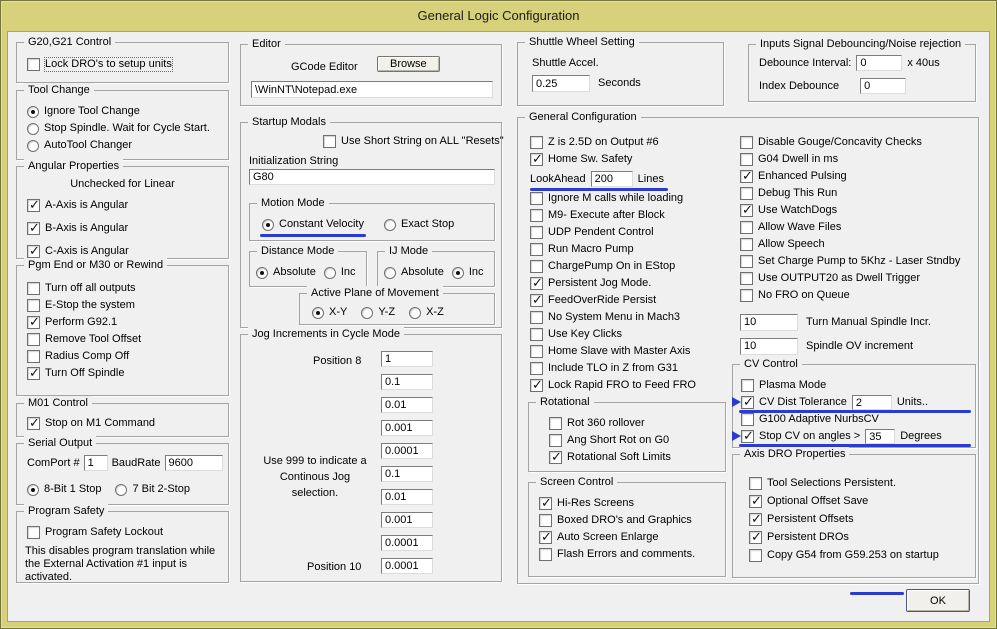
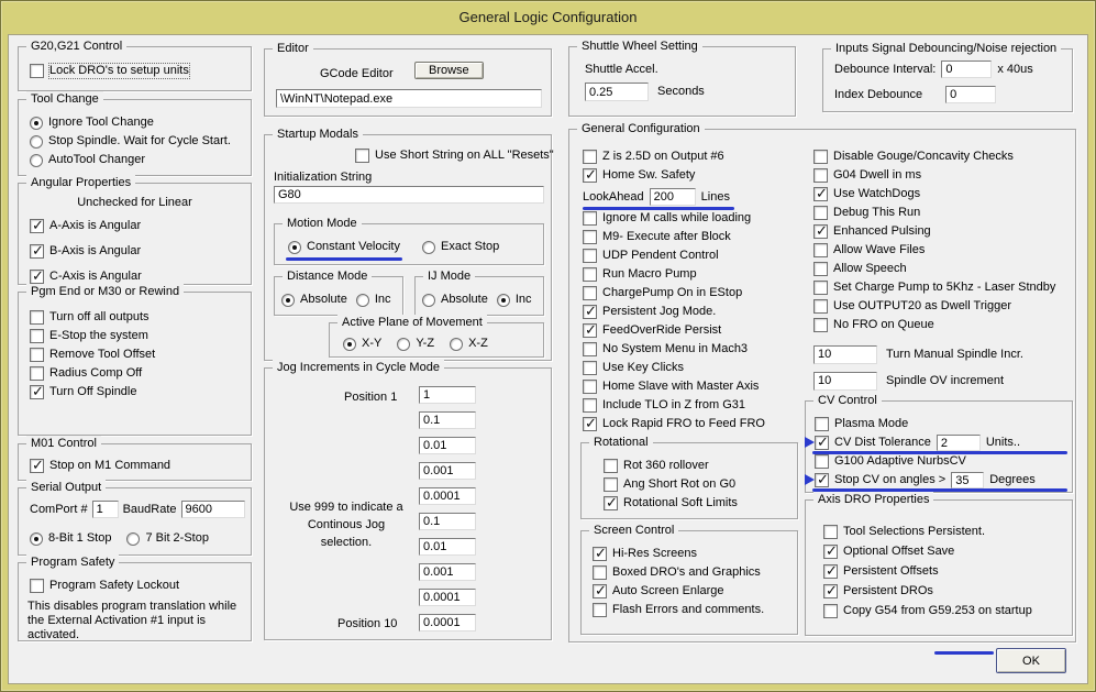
  General Logic Configuration
  G20,G21 Control
  Lock DRO's to setup units
  Tool Change
  Ignore Tool Change
  Stop Spindle. Wait for Cycle Start.
  AutoTool Changer
  Angular Properties
  Unchecked for Linear
  A-Axis is Angular
  B-Axis is Angular
  C-Axis is Angular
  Pgm End or M30 or Rewind
  Turn off all outputs
  E-Stop the system
- Perform G92.1
  Remove Tool Offset
  Radius Comp Off
  Turn Off Spindle
  M01 Control
  Stop on M1 Command
  Serial Output
  ComPort #
  1
  BaudRate
  9600
  8-Bit 1 Stop
  7 Bit 2-Stop
  Program Safety
  Program Safety Lockout
  This disables program translation while the External Activation #1 input is activated.
  Editor
  GCode Editor
  Browse
  \WinNT\Notepad.exe
  Startup Modals
  Use Short String on ALL "Resets"
  Initialization String
  G80
  Motion Mode
  Constant Velocity
  Exact Stop
  Distance Mode
  Absolute
  Inc
  IJ Mode
  Absolute
  Inc
  Active Plane of Movement
  X-Y
  Y-Z
  X-Z
  Jog Increments in Cycle Mode
- Position 8
+ Position 1
  1
  0.1
  0.01
  0.001
  0.0001
  0.1
  0.01
  0.001
  0.0001
  0.0001
  Use 999 to indicate a Continous Jog selection.
  Position 10
  Shuttle Wheel Setting
  Shuttle Accel.
  0.25
  Seconds
  Inputs Signal Debouncing/Noise rejection
  Debounce Interval:
  0
  x 40us
  Index Debounce
  0
  General Configuration
  Z is 2.5D on Output #6
  Home Sw. Safety
  LookAhead
  200
  Lines
  Ignore M calls while loading
  M9- Execute after Block
  UDP Pendent Control
  Run Macro Pump
  ChargePump On in EStop
  Persistent Jog Mode.
  FeedOverRide Persist
  No System Menu in Mach3
  Use Key Clicks
  Home Slave with Master Axis
  Include TLO in Z from G31
  Lock Rapid FRO to Feed FRO
  Rotational
  Rot 360 rollover
  Ang Short Rot on G0
  Rotational Soft Limits
  Screen Control
  Hi-Res Screens
  Boxed DRO's and Graphics
  Auto Screen Enlarge
  Flash Errors and comments.
  Disable Gouge/Concavity Checks
  G04 Dwell in ms
- Enhanced Pulsing
+ Use WatchDogs
  Debug This Run
- Use WatchDogs
+ Enhanced Pulsing
  Allow Wave Files
  Allow Speech
  Set Charge Pump to 5Khz - Laser Stndby
  Use OUTPUT20 as Dwell Trigger
  No FRO on Queue
  10
  Turn Manual Spindle Incr.
  10
  Spindle OV increment
  CV Control
  Plasma Mode
  CV Dist Tolerance
  2
  Units..
  G100 Adaptive NurbsCV
  Stop CV on angles >
  35
  Degrees
  Axis DRO Properties
  Tool Selections Persistent.
  Optional Offset Save
  Persistent Offsets
  Persistent DROs
  Copy G54 from G59.253 on startup
  OK
